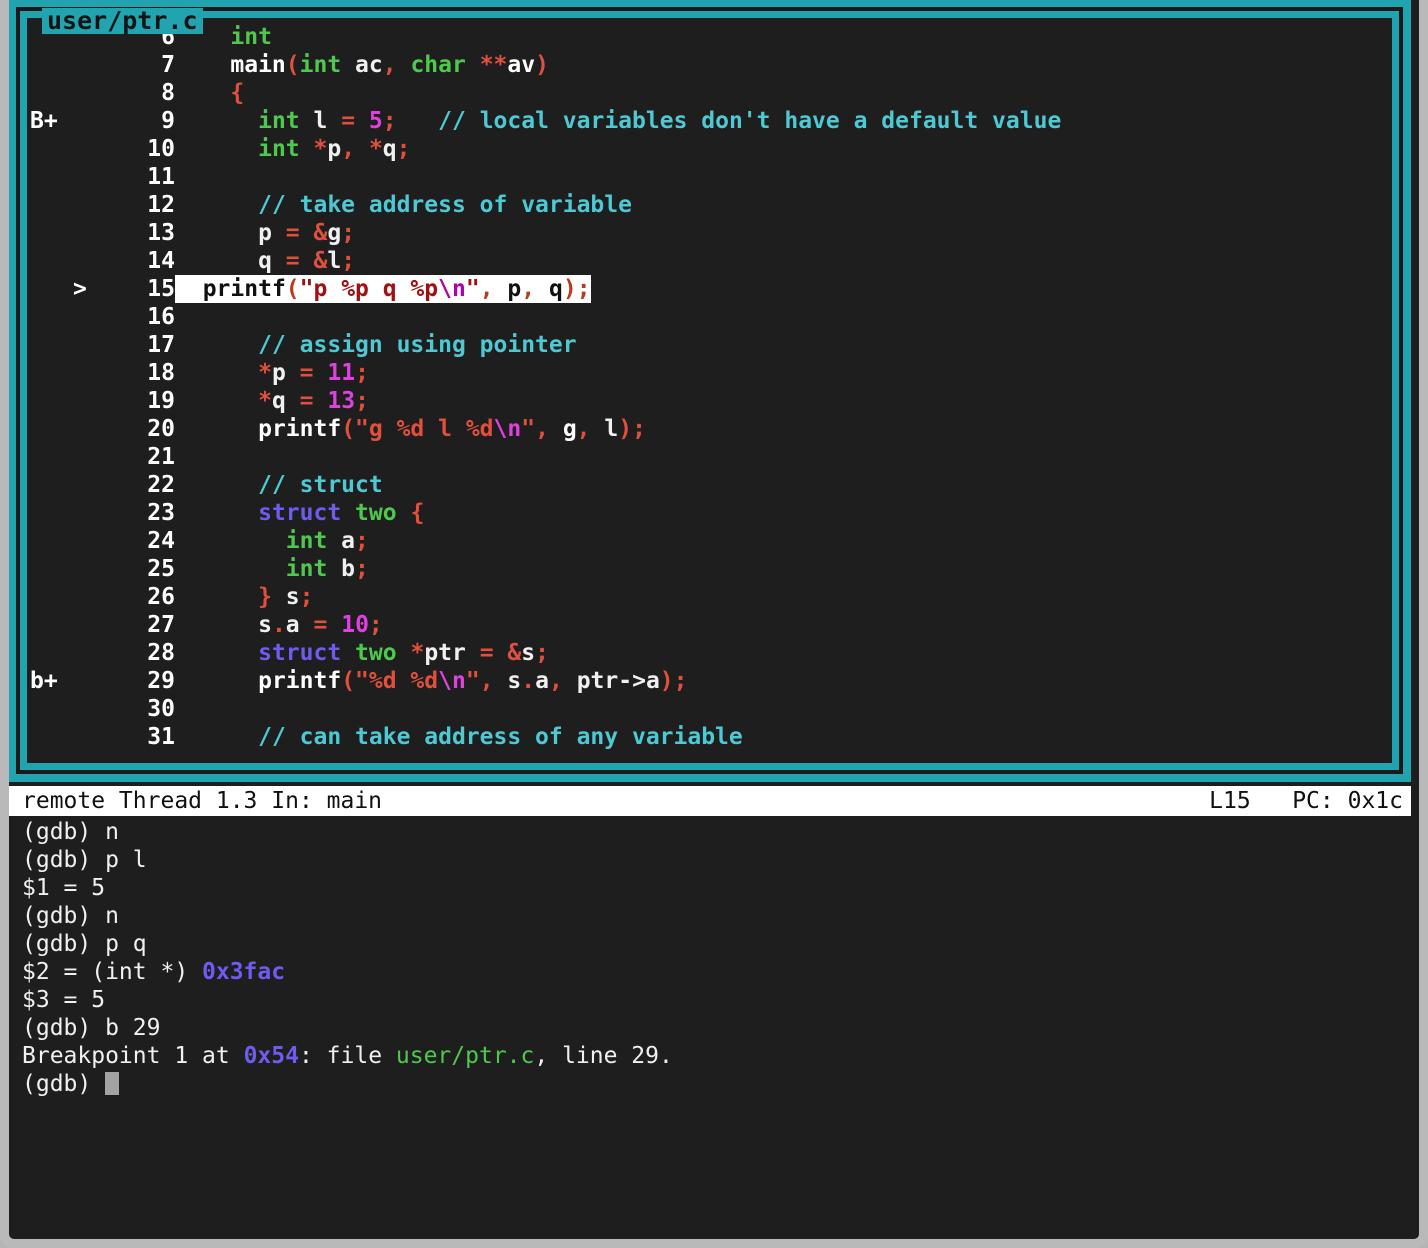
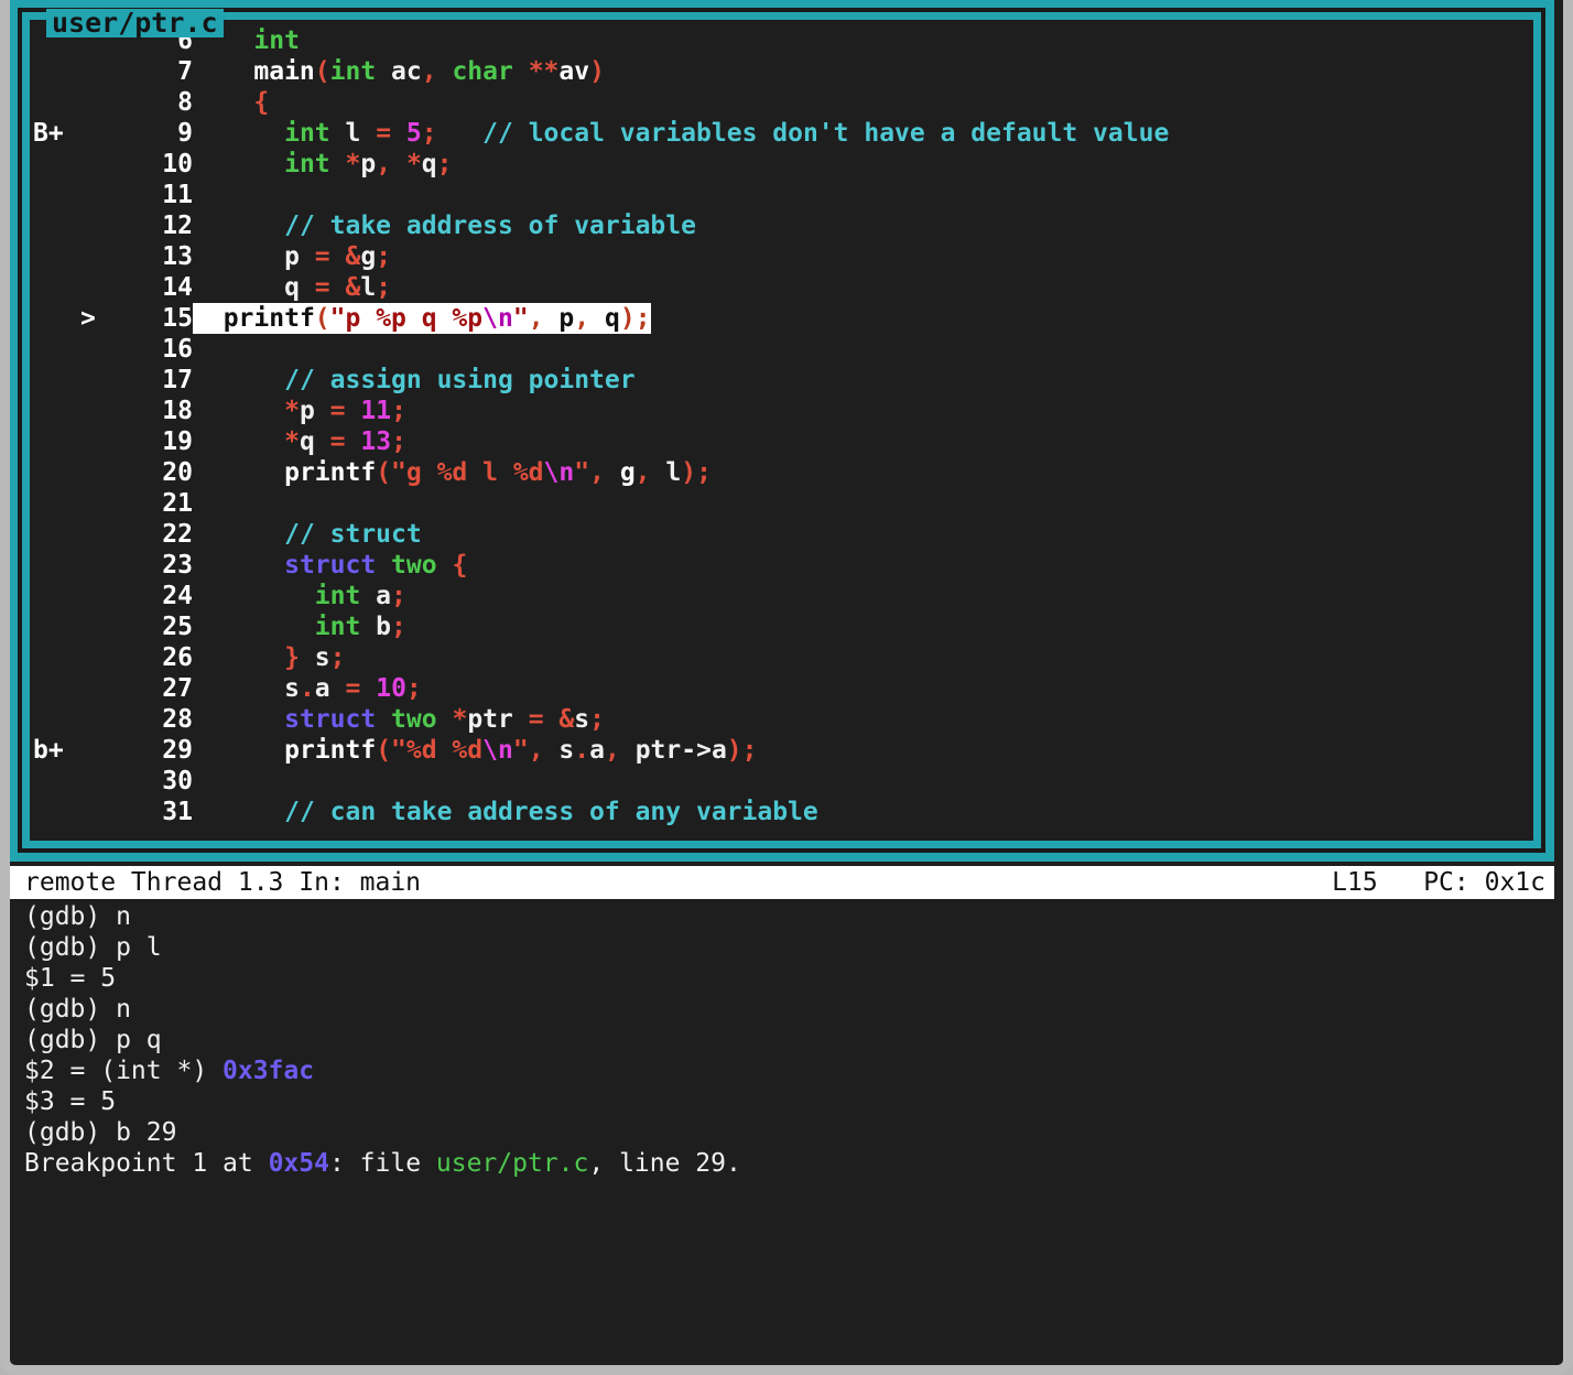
  user/ptr.c
  6 int
  7 main(int ac, char **av)
  8 {
  B+ 9 int l = 5; // local variables don't have a default value
  10 int *p, *q;
  11
  12 // take address of variable
  13 p = &g;
  14 q = &l;
  > 15 printf("p %p q %p\n", p, q);
  16
  17 // assign using pointer
  18 *p = 11;
  19 *q = 13;
  20 printf("g %d l %d\n", g, l);
  21
  22 // struct
  23 struct two {
  24 int a;
  25 int b;
  26 } s;
  27 s.a = 10;
  28 struct two *ptr = &s;
  b+ 29 printf("%d %d\n", s.a, ptr->a);
  30
  31 // can take address of any variable
  remote Thread 1.3 In: main
  L15 PC: 0x1c
  (gdb) n
  (gdb) p l
  $1 = 5
  (gdb) n
  (gdb) p q
  $2 = (int *) 0x3fac
  $3 = 5
  (gdb) b 29
  Breakpoint 1 at 0x54: file user/ptr.c, line 29.
- (gdb)
